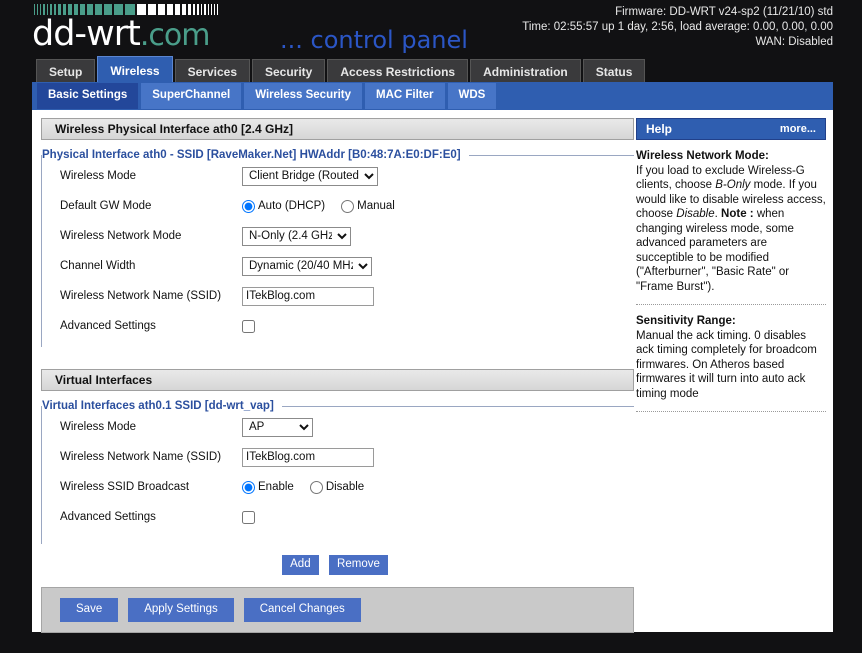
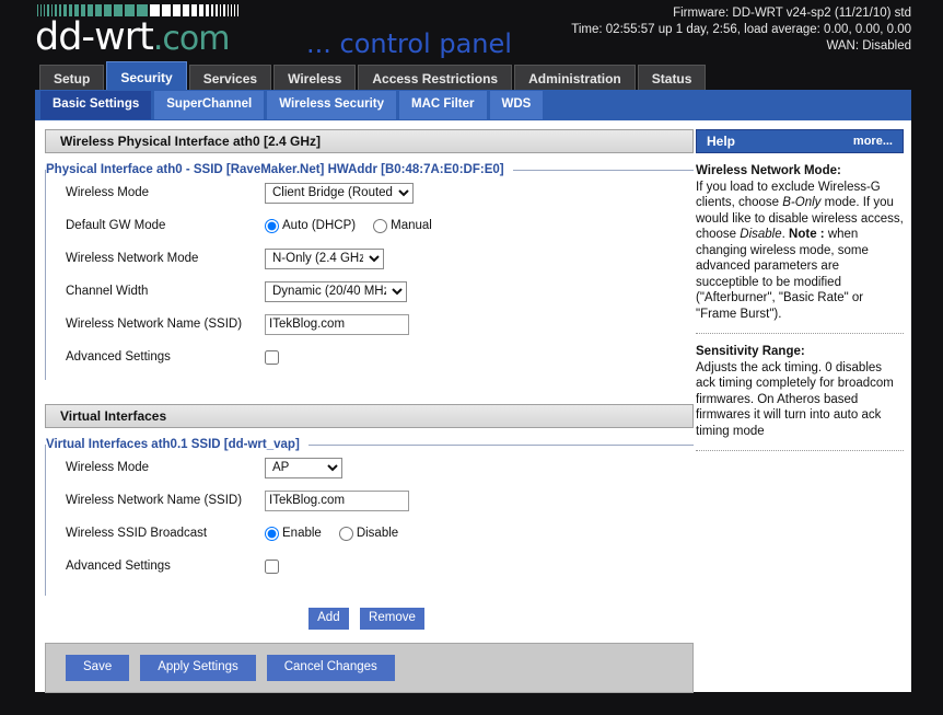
  dd-wrt.com
  ... control panel
  Firmware: DD-WRT v24-sp2 (11/21/10) std
  Time: 02:55:57 up 1 day, 2:56, load average: 0.00, 0.00, 0.00
  WAN: Disabled
  Setup
- Wireless
+ Security
  Services
- Security
+ Wireless
  Access Restrictions
  Administration
  Status
  Basic Settings
  SuperChannel
  Wireless Security
  MAC Filter
  WDS
  Wireless Physical Interface ath0 [2.4 GHz]
  Physical Interface ath0 - SSID [RaveMaker.Net] HWAddr [B0:48:7A:E0:DF:E0]
  Wireless Mode
  Client Bridge (Routed
  Default GW Mode
  Auto (DHCP)
  Manual
  Wireless Network Mode
  N-Only (2.4 GHz
  Channel Width
  Dynamic (20/40 MH
  Wireless Network Name (SSID)
  ITekBlog.com
  Advanced Settings
  Virtual Interfaces
  Virtual Interfaces ath0.1 SSID [dd-wrt_vap]
  Wireless Mode
  AP
  Wireless Network Name (SSID)
  ITekBlog.com
  Wireless SSID Broadcast
  Enable
  Disable
  Advanced Settings
  Add Remove
  Save
  Apply Settings
  Cancel Changes
  Help
  more...
  Wireless Network Mode:
  If you load to exclude Wireless-G clients, choose B-Only mode. If you would like to disable wireless access, choose Disable. Note : when changing wireless mode, some advanced parameters are succeptible to be modified ("Afterburner", "Basic Rate" or "Frame Burst").
  Sensitivity Range:
- Manual the ack timing. 0 disables ack timing completely for broadcom firmwares. On Atheros based firmwares it will turn into auto ack timing mode
+ Adjusts the ack timing. 0 disables ack timing completely for broadcom firmwares. On Atheros based firmwares it will turn into auto ack timing mode
